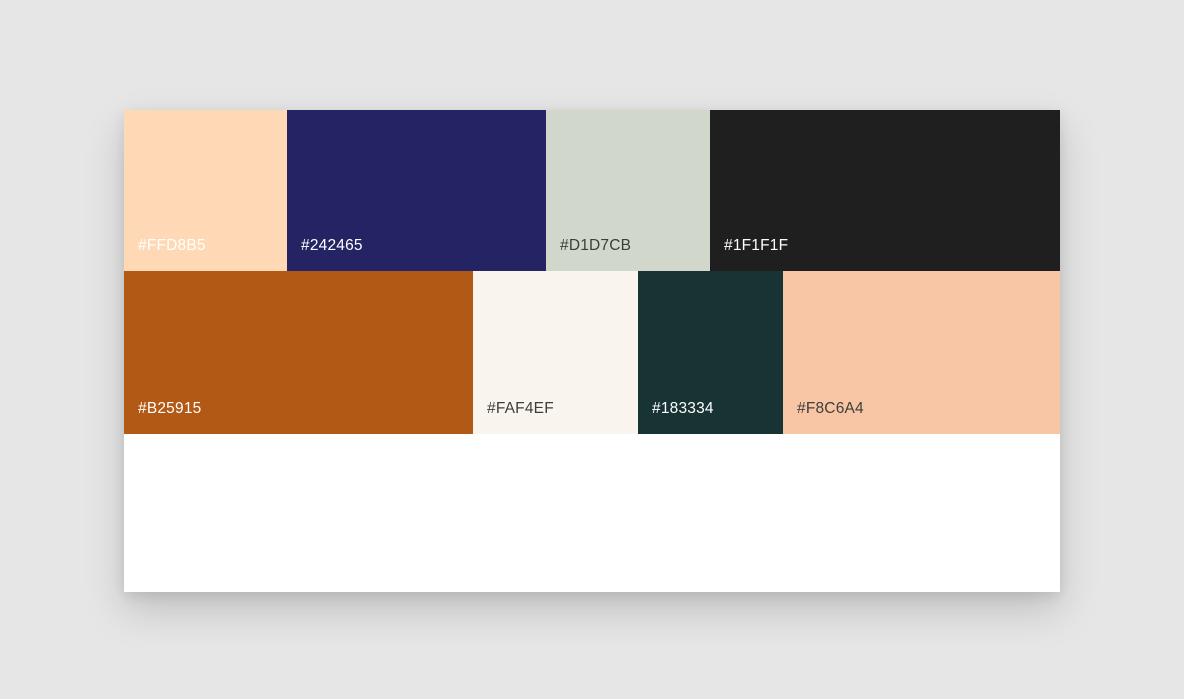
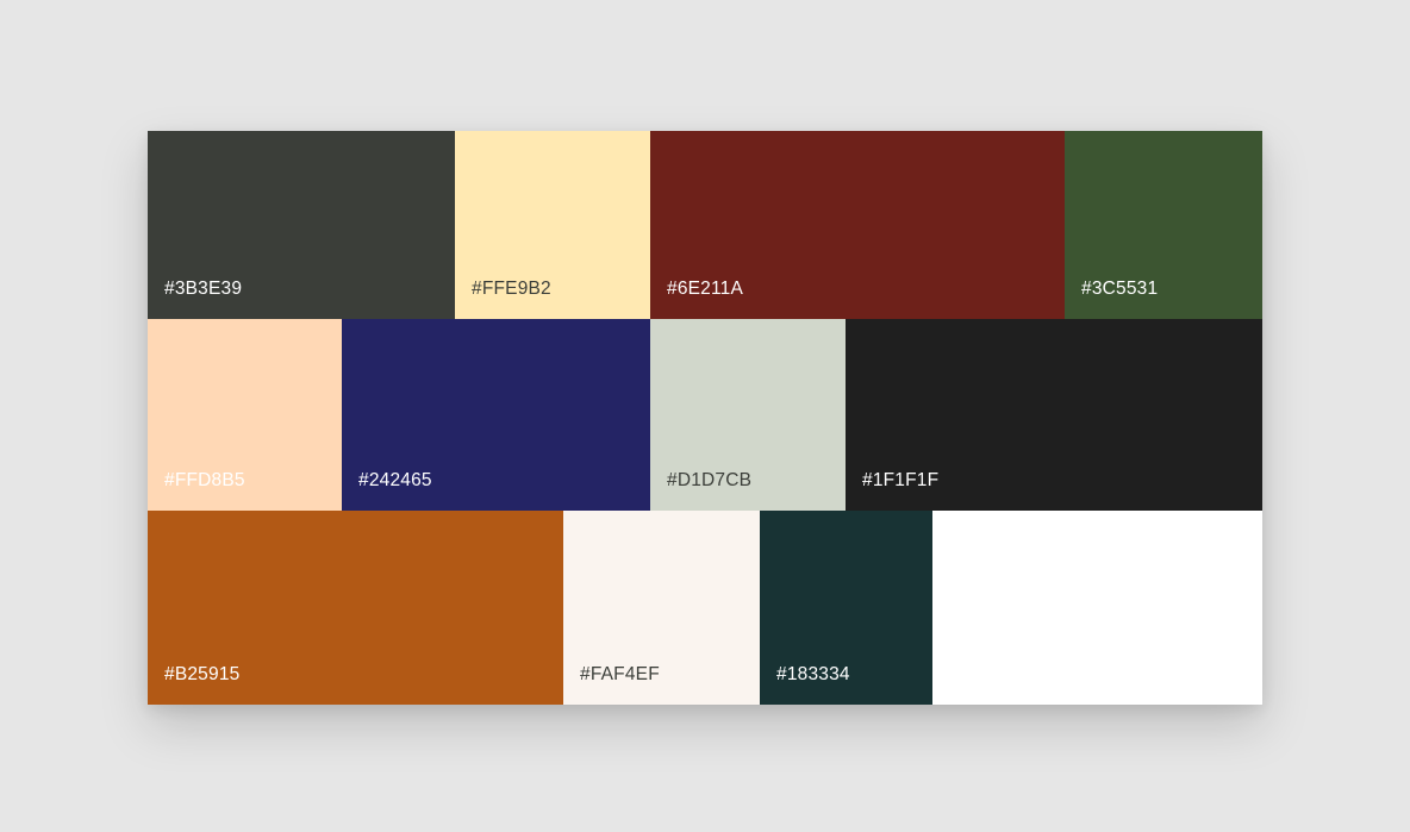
+ #3B3E39
+ #FFE9B2
+ #6E211A
+ #3C5531
  #FFD8B5
  #242465
  #D1D7CB
  #1F1F1F
  #B25915
  #FAF4EF
  #183334
- #F8C6A4
